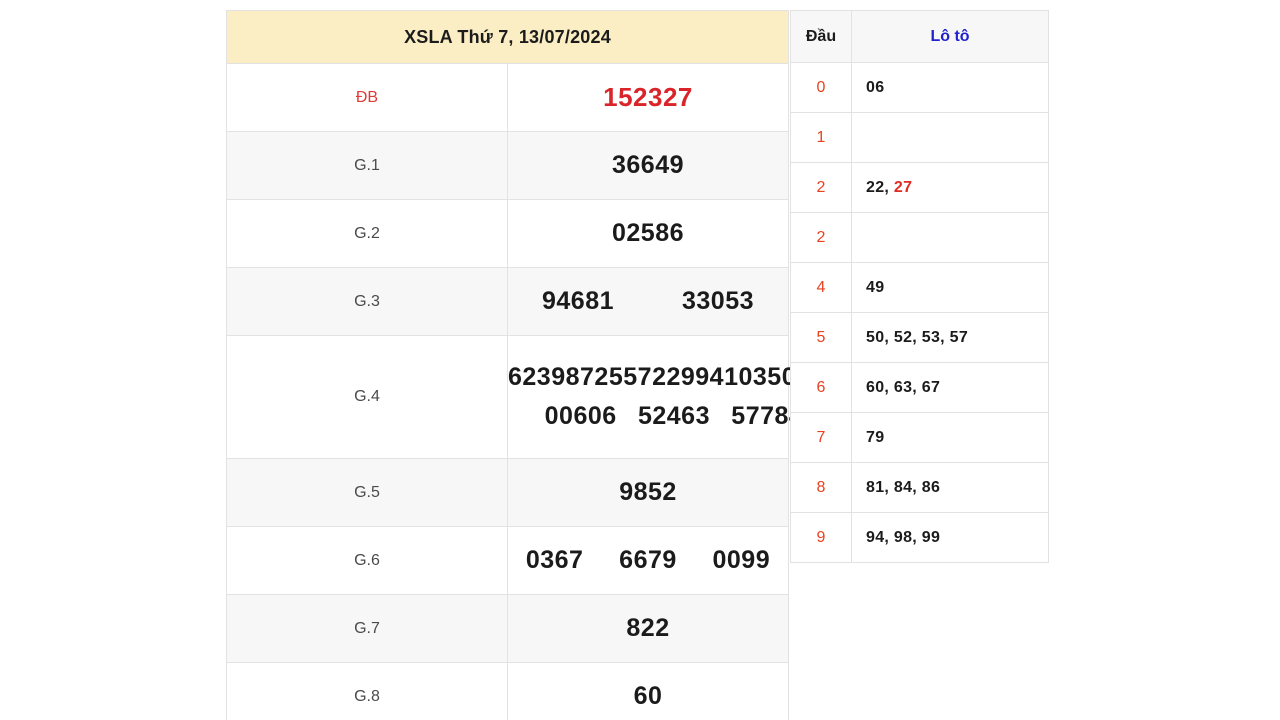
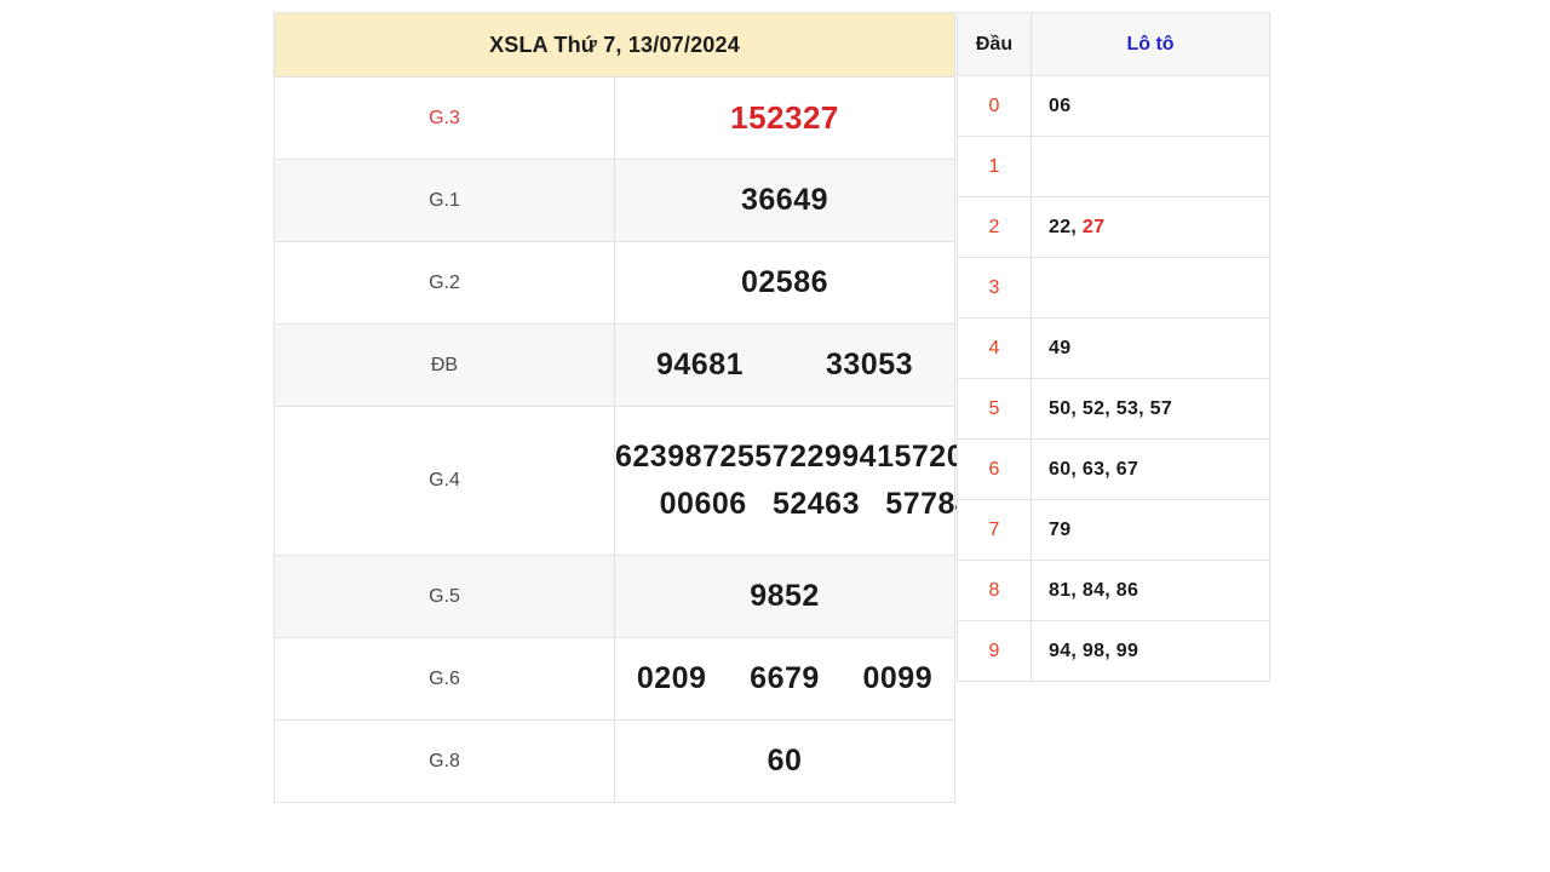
  XSLA Thứ 7, 13/07/2024
- ĐB	152327
+ G.3	152327
  G.1	36649
  G.2	02586
- G.3	94681 33053
+ ĐB	94681 33053
- G.4	6239872557229941035000606 52463 57784
+ G.4	6239872557229941572000606 52463 57784
  G.5	9852
- G.6	0367 6679 0099
+ G.6	0209 6679 0099
- G.7	822
  G.8	60
  Đầu	Lô tô
  0	06
  1
  2	22, 27
- 2
+ 3
  4	49
  5	50, 52, 53, 57
  6	60, 63, 67
  7	79
  8	81, 84, 86
  9	94, 98, 99
